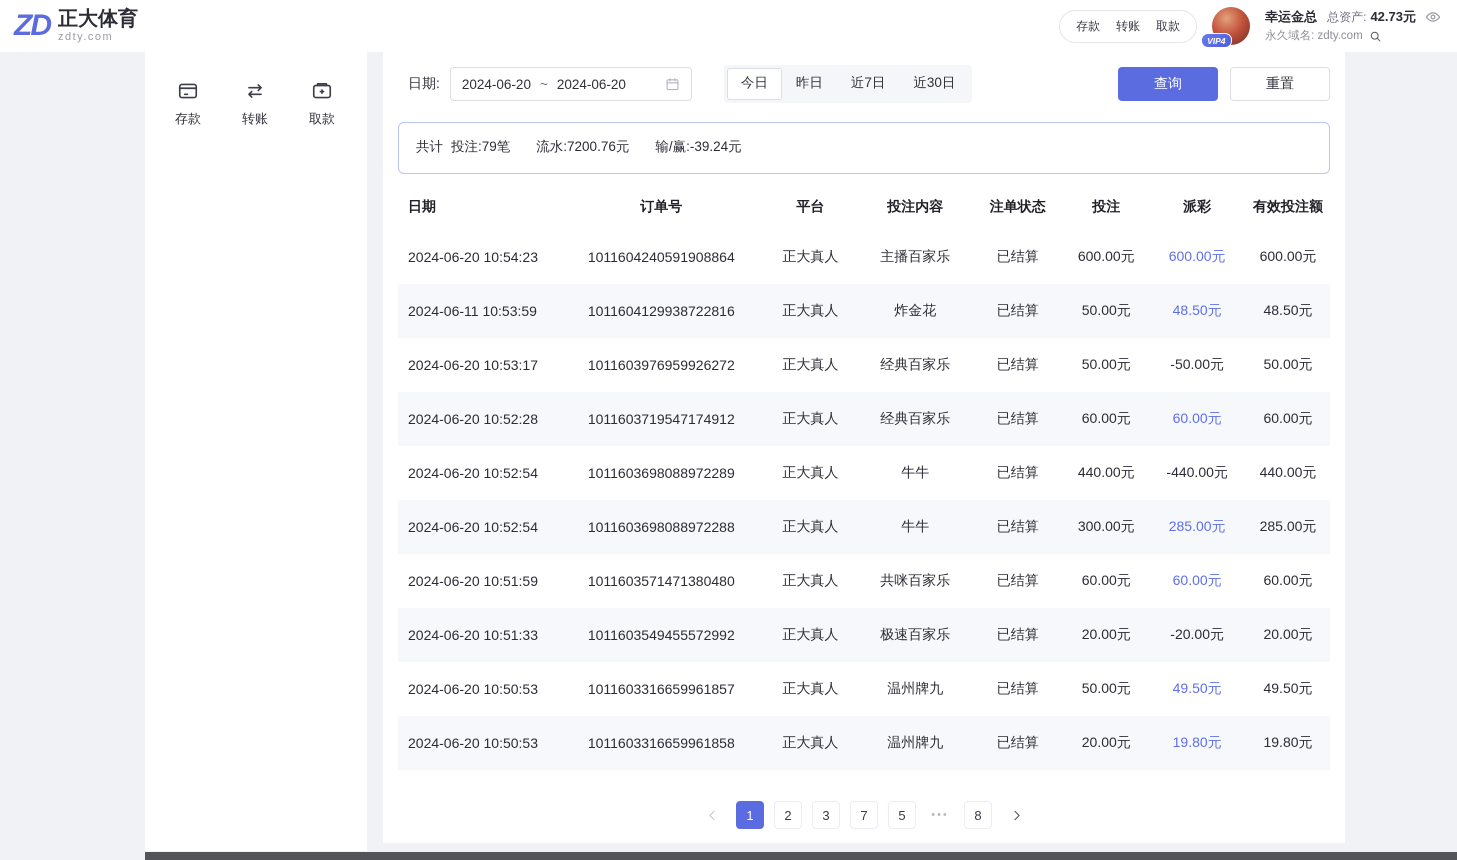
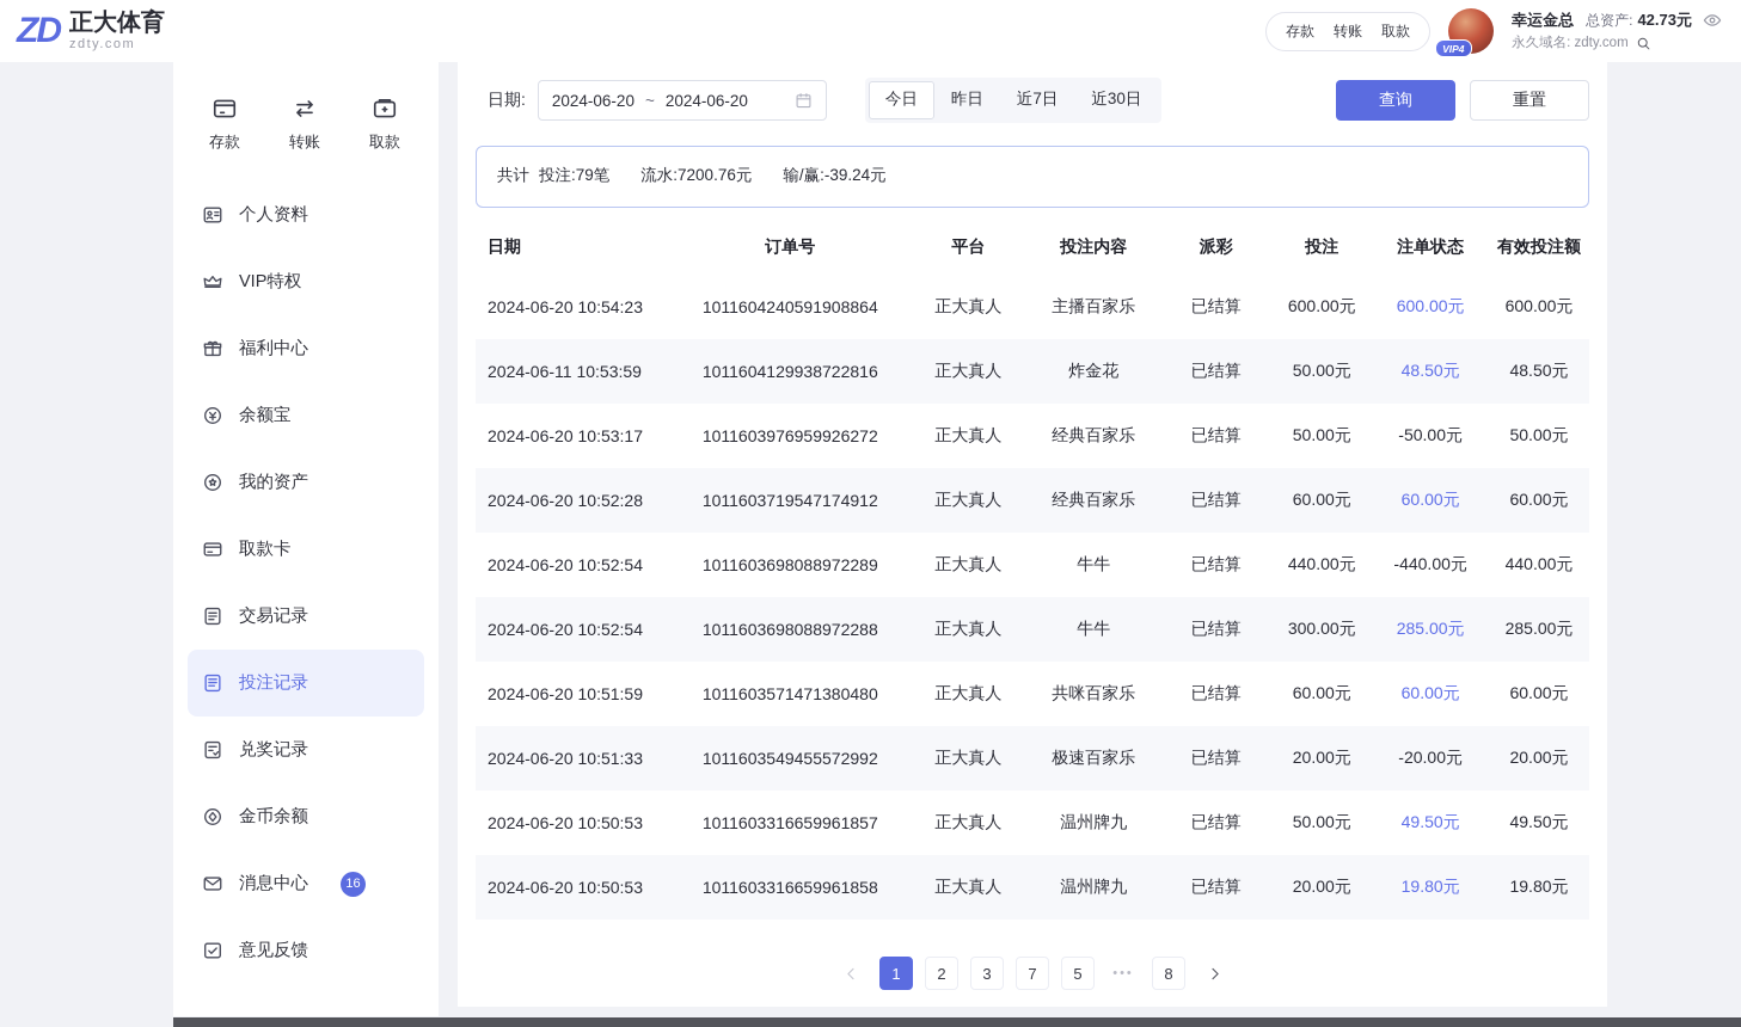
  ZD
  正大体育
  zdty.com
  存款
  转账
  取款
  VIP4
  幸运金总
  总资产:
  42.73元
  永久域名: zdty.com
  存款
  转账
  取款
+ 个人资料
+ VIP特权
+ 福利中心
+ 余额宝
+ 我的资产
+ 取款卡
+ 交易记录
+ 投注记录
+ 兑奖记录
+ 金币余额
+ 消息中心
+ 16
+ 意见反馈
  日期:
  2024-06-20
  ~
  2024-06-20
  今日
  昨日
  近7日
  近30日
  查询
  重置
  共计
  投注:79笔
  流水:7200.76元
  输/赢:-39.24元
  日期
  订单号
  平台
  投注内容
- 注单状态
+ 派彩
  投注
- 派彩
+ 注单状态
  有效投注额
  2024-06-20 10:54:23
  1011604240591908864
  正大真人
  主播百家乐
  已结算
  600.00元
  600.00元
  600.00元
  2024-06-11 10:53:59
  1011604129938722816
  正大真人
  炸金花
  已结算
  50.00元
  48.50元
  48.50元
  2024-06-20 10:53:17
  1011603976959926272
  正大真人
  经典百家乐
  已结算
  50.00元
  -50.00元
  50.00元
  2024-06-20 10:52:28
  1011603719547174912
  正大真人
  经典百家乐
  已结算
  60.00元
  60.00元
  60.00元
  2024-06-20 10:52:54
  1011603698088972289
  正大真人
  牛牛
  已结算
  440.00元
  -440.00元
  440.00元
  2024-06-20 10:52:54
  1011603698088972288
  正大真人
  牛牛
  已结算
  300.00元
  285.00元
  285.00元
  2024-06-20 10:51:59
  1011603571471380480
  正大真人
  共咪百家乐
  已结算
  60.00元
  60.00元
  60.00元
  2024-06-20 10:51:33
  1011603549455572992
  正大真人
  极速百家乐
  已结算
  20.00元
  -20.00元
  20.00元
  2024-06-20 10:50:53
  1011603316659961857
  正大真人
  温州牌九
  已结算
  50.00元
  49.50元
  49.50元
  2024-06-20 10:50:53
  1011603316659961858
  正大真人
  温州牌九
  已结算
  20.00元
  19.80元
  19.80元
  1
  2
  3
  7
  5
  •••
  8
